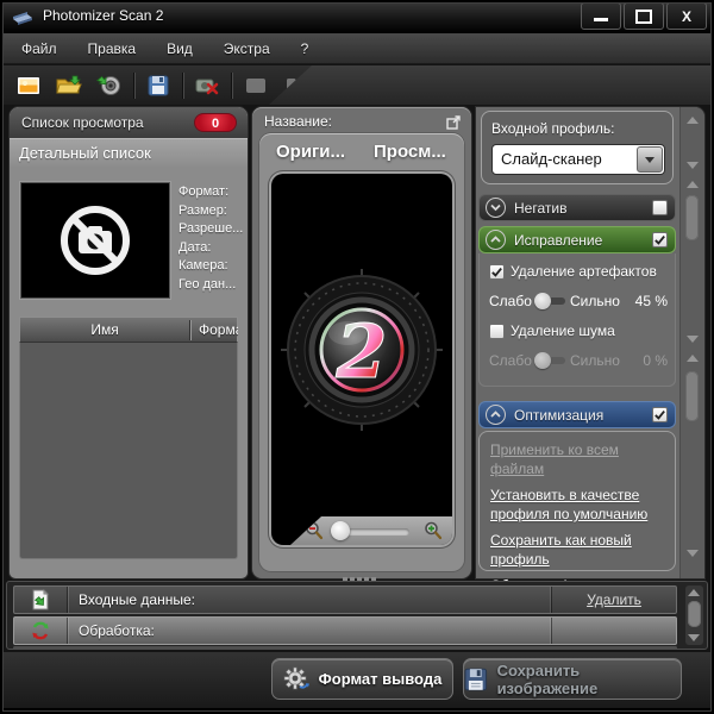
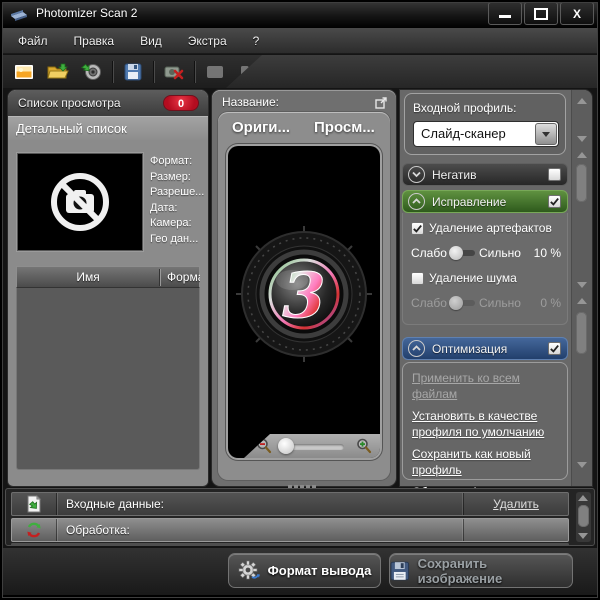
  Photomizer Scan 2
  X
  Файл
  Правка
  Вид
  Экстра
  ?
  Список просмотра
  0
  Детальный список
  Формат:
  Размер:
  Разреше...
  Дата:
  Камера:
  Гео дан...
  Имя
  Название:
  Ориги...
  Просм...
- 2
+ 3
  Входной профиль:
  Слайд-сканер
  Негатив
  Исправление
  Удаление артефактов
  Слабо
  Сильно
- 45 %
+ 10 %
  Удаление шума
  Слабо
  Сильно
  0 %
  Оптимизация
  Применить ко всем файлам
  Установить в качестве профиля по умолчанию
  Сохранить как новый профиль
  Входные данные:
  Удалить
  Обработка:
  Формат вывода
  Сохранить изображение
